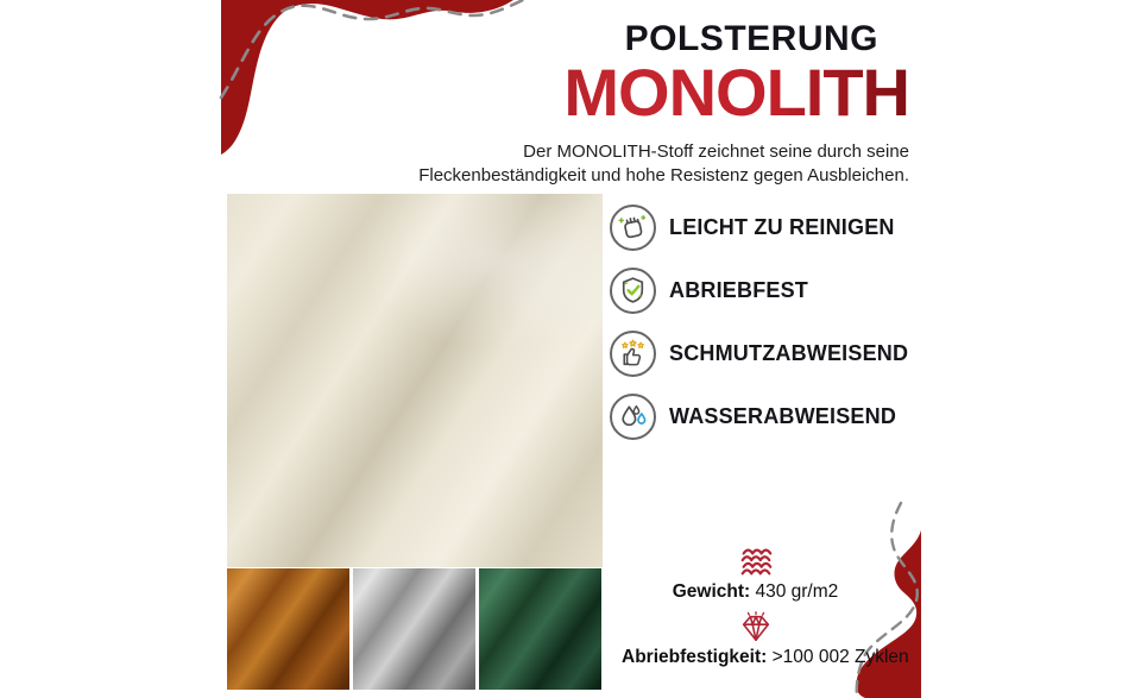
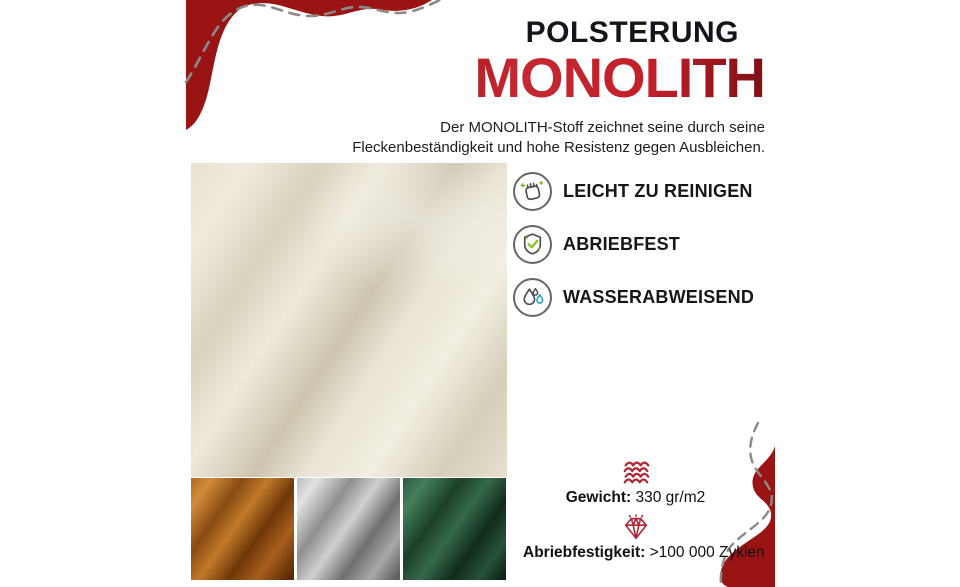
  POLSTERUNG
  MONOLITH
  Der MONOLITH-Stoff zeichnet seine durch seine
  Fleckenbeständigkeit und hohe Resistenz gegen Ausbleichen.
  LEICHT ZU REINIGEN
  ABRIEBFEST
- SCHMUTZABWEISEND
  WASSERABWEISEND
- Gewicht: 430 gr/m2
+ Gewicht: 330 gr/m2
- Abriebfestigkeit: >100 002 Zyklen
+ Abriebfestigkeit: >100 000 Zyklen
